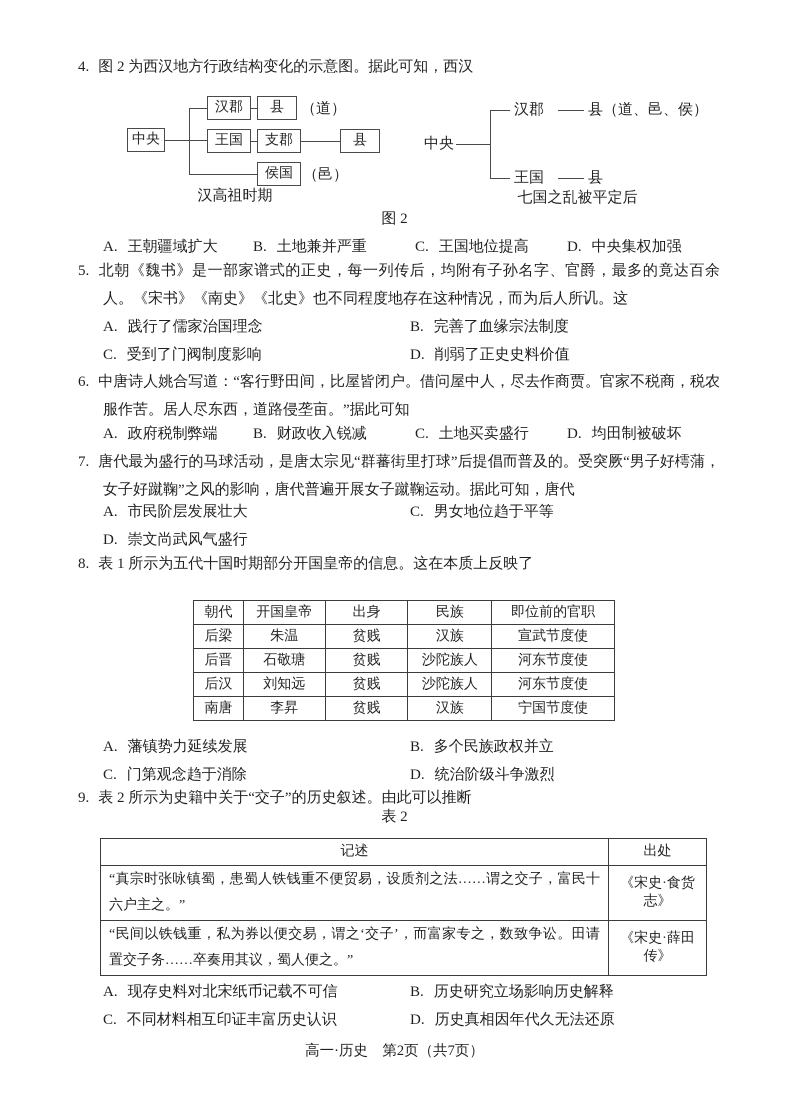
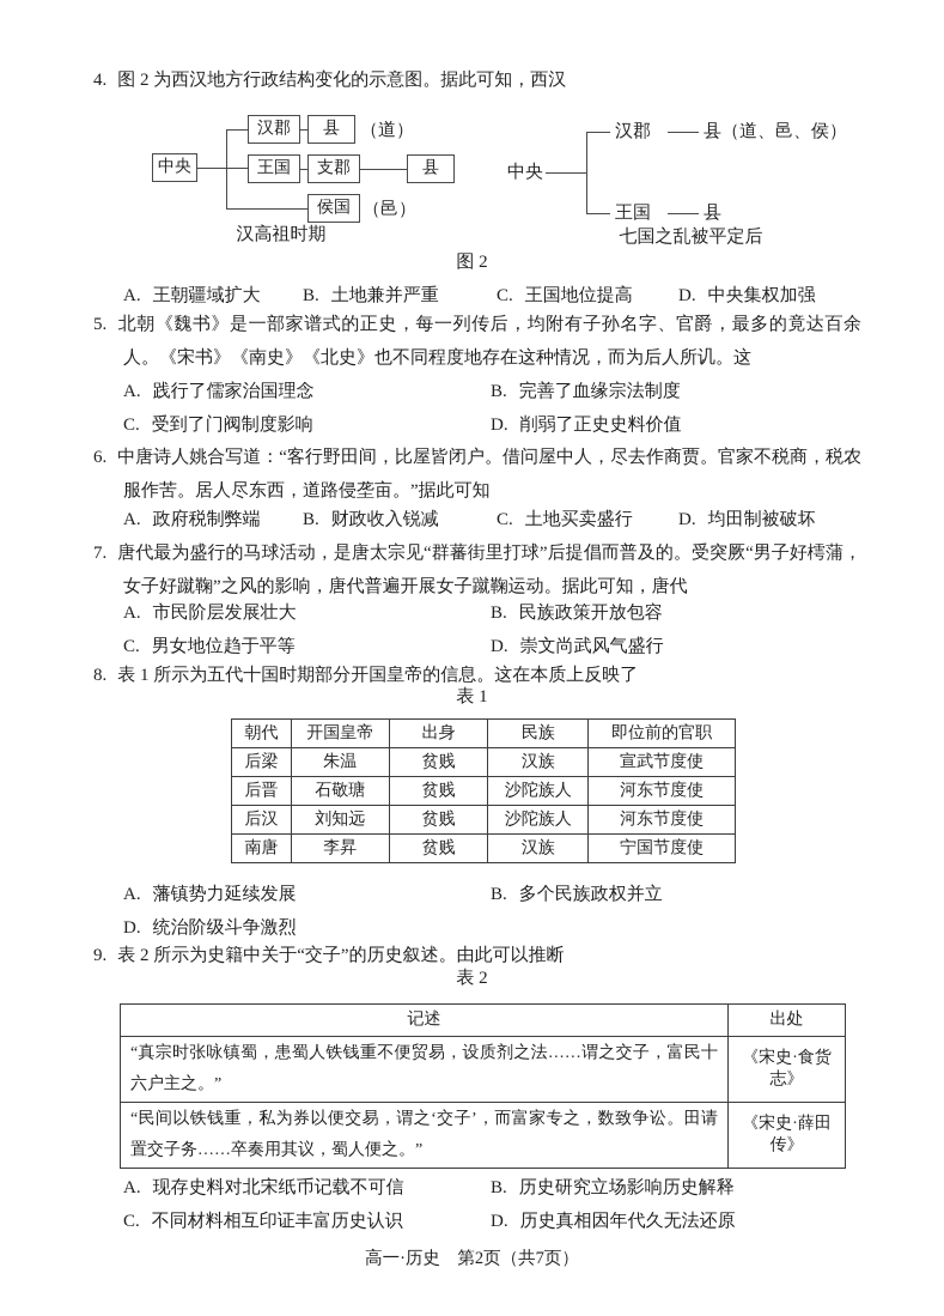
  4. 图 2 为西汉地方行政结构变化的示意图。据此可知，西汉
  中央
  汉郡
  县
  （道）
  王国
  支郡
  县
  侯国
  （邑）
  汉高祖时期
  中央
  汉郡
  县（道、邑、侯）
  王国
  县
  七国之乱被平定后
  图 2
  A. 王朝疆域扩大
  B. 土地兼并严重
  C. 王国地位提高
  D. 中央集权加强
  5. 北朝《魏书》是一部家谱式的正史，每一列传后，均附有子孙名字、官爵，最多的竟达百余人。《宋书》《南史》《北史》也不同程度地存在这种情况，而为后人所讥。这
  A. 践行了儒家治国理念
  B. 完善了血缘宗法制度
  C. 受到了门阀制度影响
  D. 削弱了正史史料价值
  6. 中唐诗人姚合写道：“客行野田间，比屋皆闭户。借问屋中人，尽去作商贾。官家不税商，税农服作苦。居人尽东西，道路侵垄亩。”据此可知
  A. 政府税制弊端
  B. 财政收入锐减
  C. 土地买卖盛行
  D. 均田制被破坏
  7. 唐代最为盛行的马球活动，是唐太宗见“群蕃街里打球”后提倡而普及的。受突厥“男子好樗蒲，女子好蹴鞠”之风的影响，唐代普遍开展女子蹴鞠运动。据此可知，唐代
  A. 市民阶层发展壮大
+ B. 民族政策开放包容
  C. 男女地位趋于平等
  D. 崇文尚武风气盛行
  8. 表 1 所示为五代十国时期部分开国皇帝的信息。这在本质上反映了
+ 表 1
  朝代	开国皇帝	出身	民族	即位前的官职
  后梁	朱温	贫贱	汉族	宣武节度使
  后晋	石敬瑭	贫贱	沙陀族人	河东节度使
  后汉	刘知远	贫贱	沙陀族人	河东节度使
  南唐	李昇	贫贱	汉族	宁国节度使
  A. 藩镇势力延续发展
  B. 多个民族政权并立
- C. 门第观念趋于消除
  D. 统治阶级斗争激烈
  9. 表 2 所示为史籍中关于“交子”的历史叙述。由此可以推断
  表 2
  记述	出处
  “真宗时张咏镇蜀，患蜀人铁钱重不便贸易，设质剂之法……谓之交子，富民十六户主之。”	《宋史·食货志》
  “民间以铁钱重，私为券以便交易，谓之‘交子’，而富家专之，数致争讼。田请置交子务……卒奏用其议，蜀人便之。”	《宋史·薛田传》
  A. 现存史料对北宋纸币记载不可信
  B. 历史研究立场影响历史解释
  C. 不同材料相互印证丰富历史认识
  D. 历史真相因年代久无法还原
  高一·历史 第2页（共7页）
